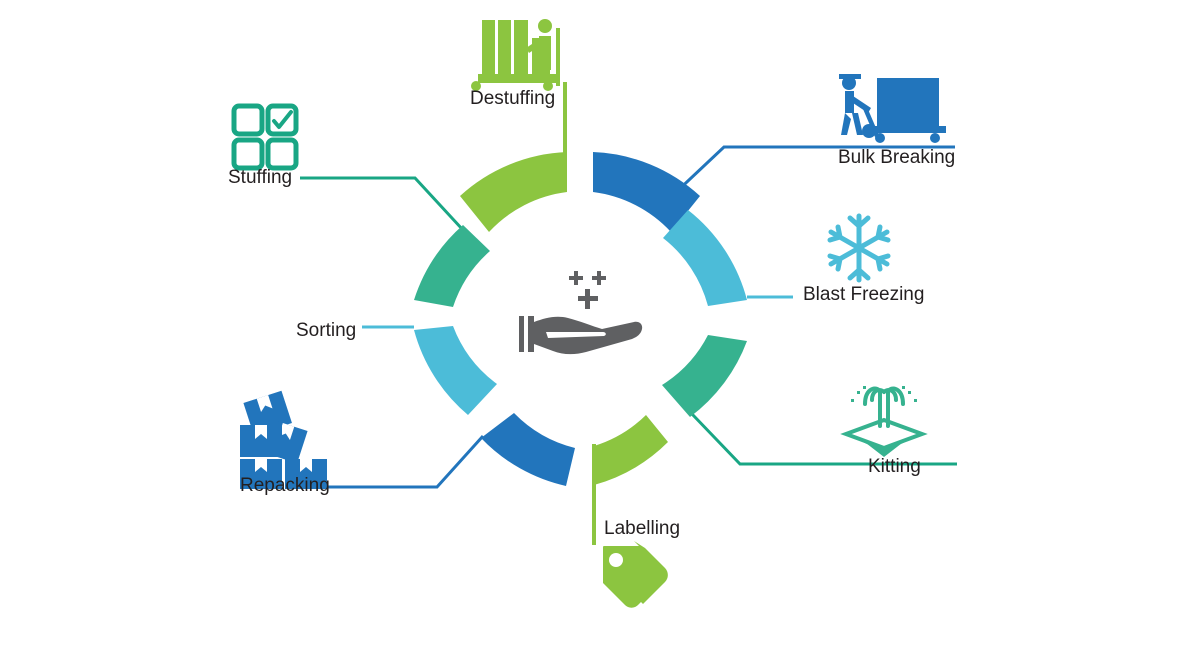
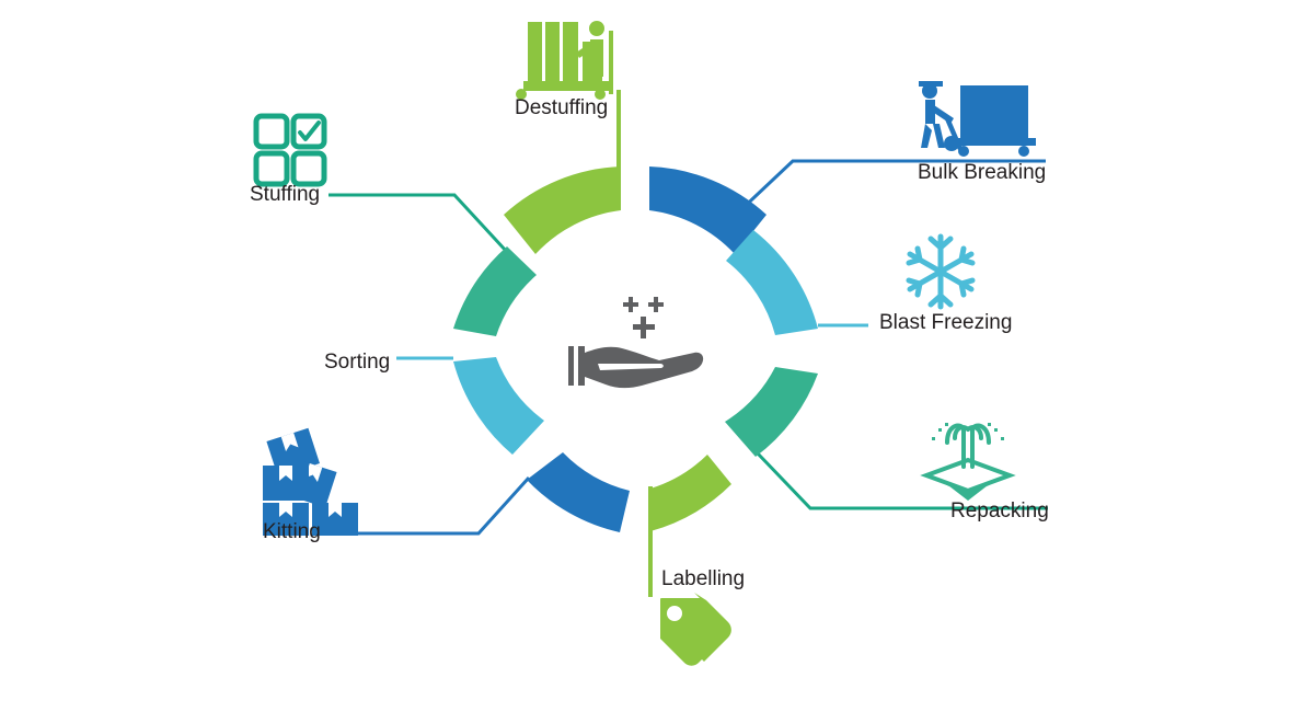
  Destuffing
  Bulk Breaking
  Blast Freezing
- Kitting
+ Repacking
  Labelling
- Repacking
+ Kitting
  Sorting
  Stuffing
